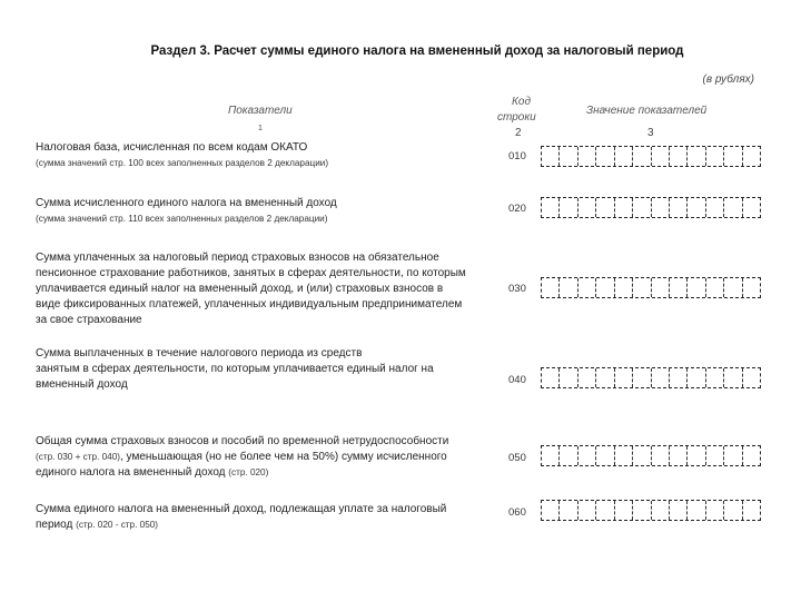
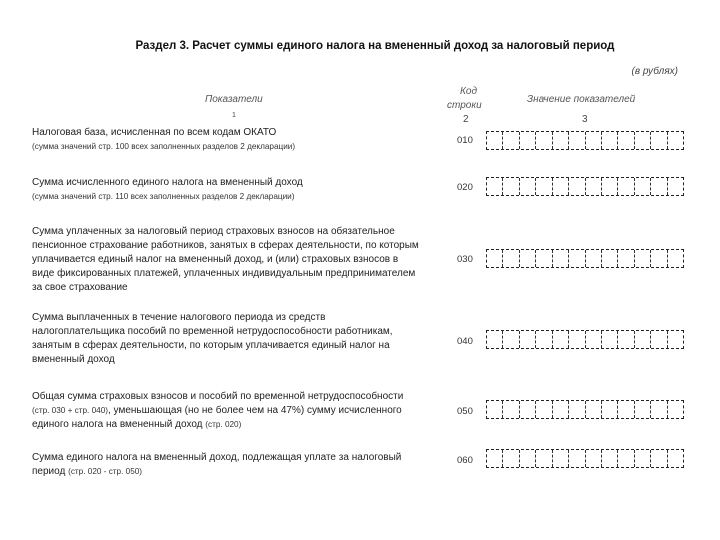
  Раздел 3. Расчет суммы единого налога на вмененный доход за налоговый период
  (в рублях)
  Показатели
  Код
  строки
  Значение показателей
  2
  3
  Налоговая база, исчисленная по всем кодам ОКАТО
  (сумма значений стр. 100 всех заполненных разделов 2 декларации)
  010
  Сумма исчисленного единого налога на вмененный доход
  (сумма значений стр. 110 всех заполненных разделов 2 декларации)
  020
  Сумма уплаченных за налоговый период страховых взносов на обязательное
  пенсионное страхование работников, занятых в сферах деятельности, по которым
  уплачивается единый налог на вмененный доход, и (или) страховых взносов в
  виде фиксированных платежей, уплаченных индивидуальным предпринимателем
  за свое страхование
  030
  Сумма выплаченных в течение налогового периода из средств
+ налогоплательщика пособий по временной нетрудоспособности работникам,
  занятым в сферах деятельности, по которым уплачивается единый налог на
  вмененный доход
  040
  Общая сумма страховых взносов и пособий по временной нетрудоспособности
- (стр. 030 + стр. 040), уменьшающая (но не более чем на 50%) сумму исчисленного
+ (стр. 030 + стр. 040), уменьшающая (но не более чем на 47%) сумму исчисленного
  единого налога на вмененный доход (стр. 020)
  050
  Сумма единого налога на вмененный доход, подлежащая уплате за налоговый
  период (стр. 020 - стр. 050)
  060
